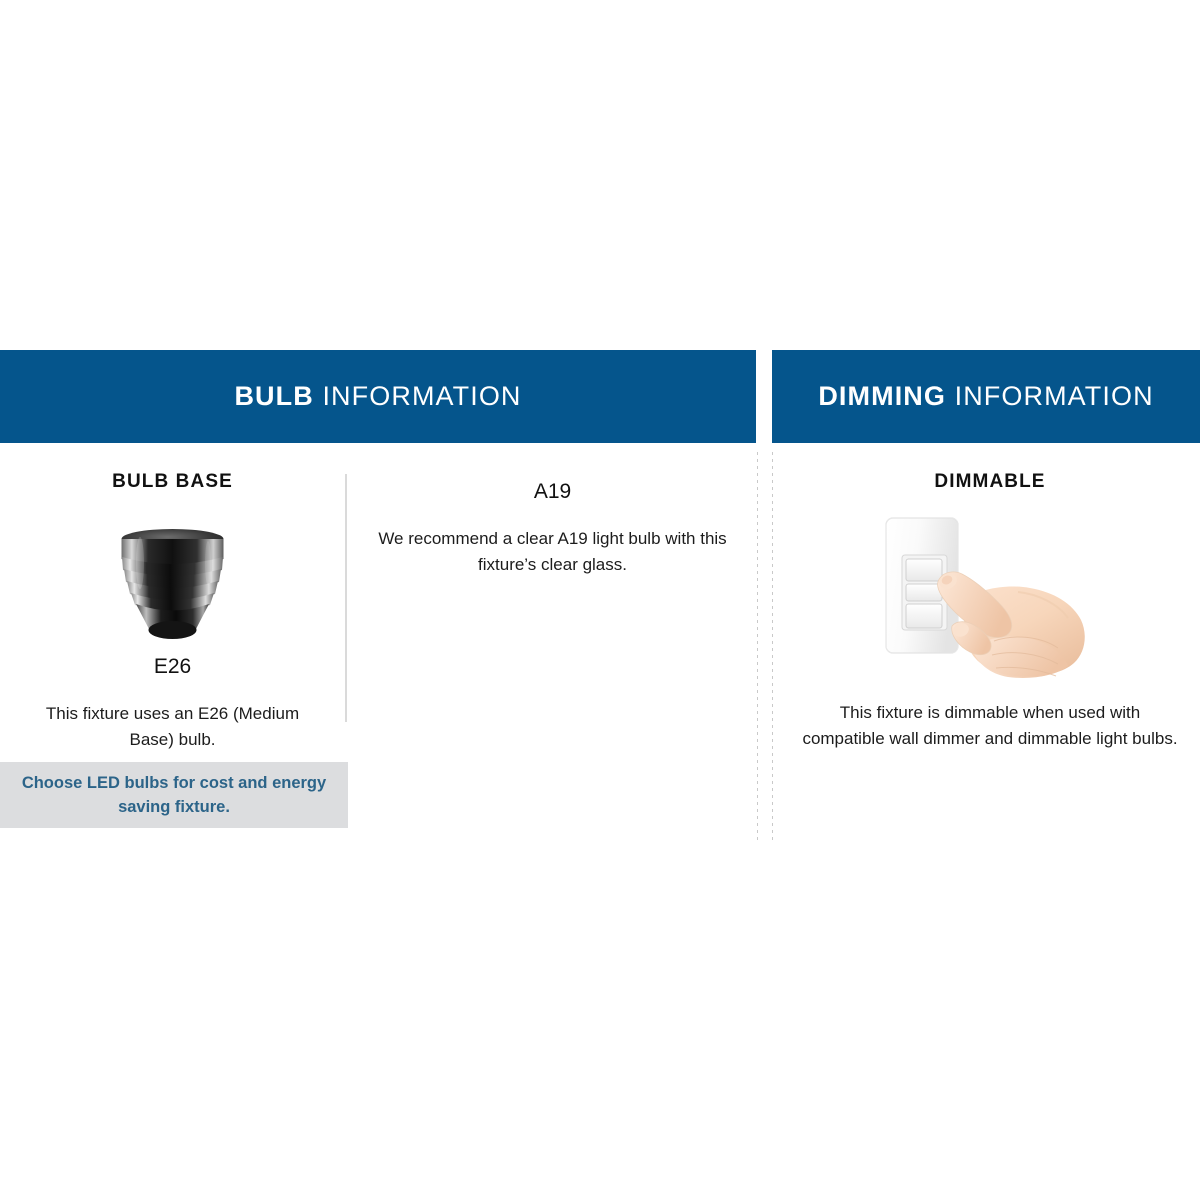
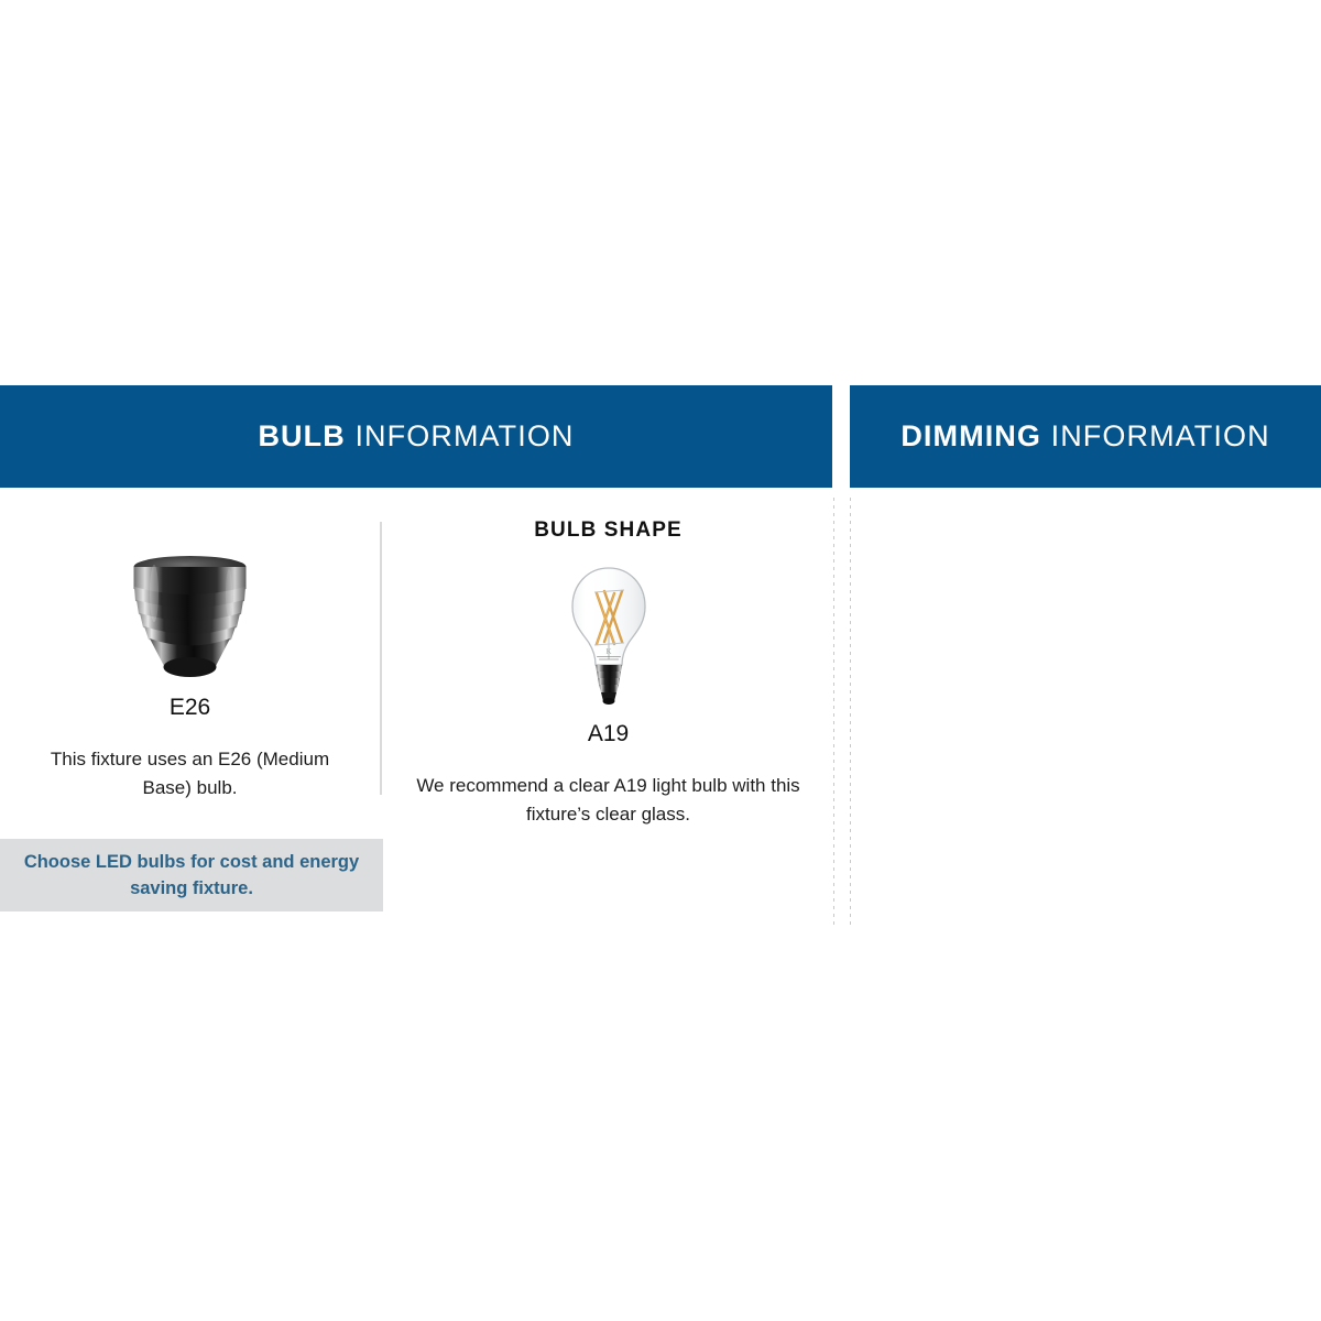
  BULB INFORMATION
  DIMMING INFORMATION
- BULB BASE
  E26
  This fixture uses an E26 (Medium Base) bulb.
+ BULB SHAPE
+ K
  A19
  We recommend a clear A19 light bulb with this fixture’s clear glass.
- DIMMABLE
- This fixture is dimmable when used with compatible wall dimmer and dimmable light bulbs.
  Choose LED bulbs for cost and energy saving fixture.
